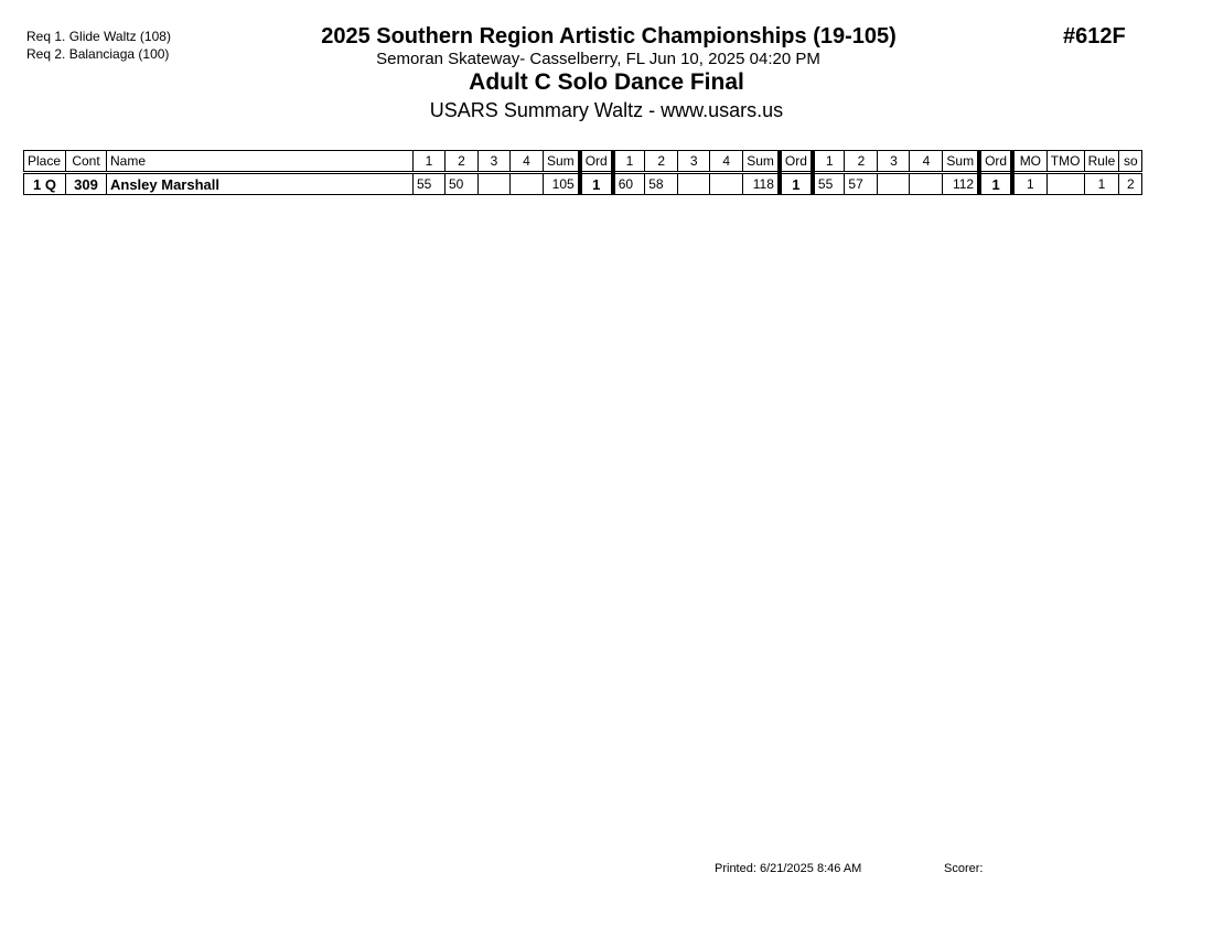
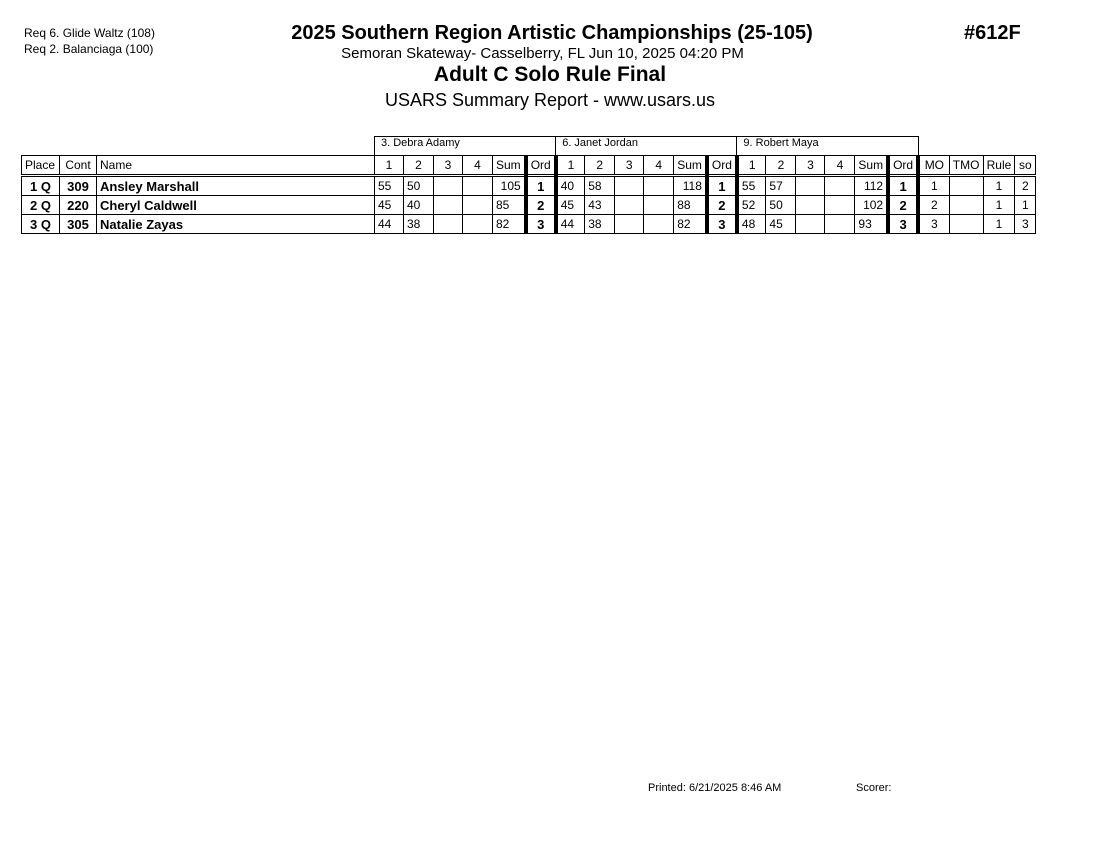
- Req 1. Glide Waltz (108)
+ Req 6. Glide Waltz (108)
  Req 2. Balanciaga (100)
- 2025 Southern Region Artistic Championships (19-105)
+ 2025 Southern Region Artistic Championships (25-105)
  Semoran Skateway- Casselberry, FL Jun 10, 2025 04:20 PM
- Adult C Solo Dance Final
+ Adult C Solo Rule Final
- USARS Summary Waltz - www.usars.us
+ USARS Summary Report - www.usars.us
  #612F
+ 	3. Debra Adamy	6. Janet Jordan	9. Robert Maya
  Place	Cont	Name	1	2	3	4	Sum	Ord	1	2	3	4	Sum	Ord	1	2	3	4	Sum	Ord	MO	TMO	Rule	so
- 1 Q	309	Ansley Marshall	55	50			105	1	60	58			118	1	55	57			112	1	1		1	2
+ 1 Q	309	Ansley Marshall	55	50			105	1	40	58			118	1	55	57			112	1	1		1	2
+ 2 Q	220	Cheryl Caldwell	45	40			85	2	45	43			88	2	52	50			102	2	2		1	1
+ 3 Q	305	Natalie Zayas	44	38			82	3	44	38			82	3	48	45			93	3	3		1	3
  Printed: 6/21/2025 8:46 AM
  Scorer:
